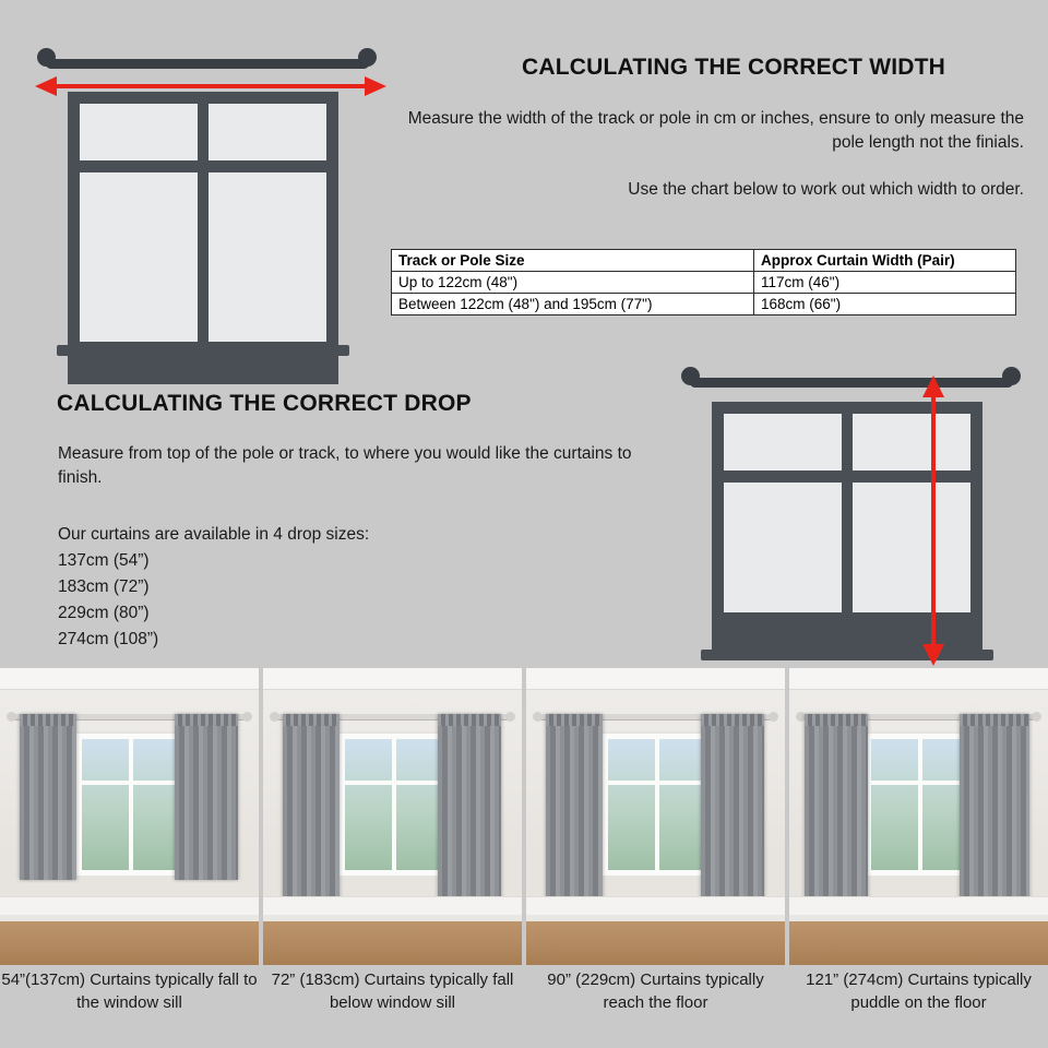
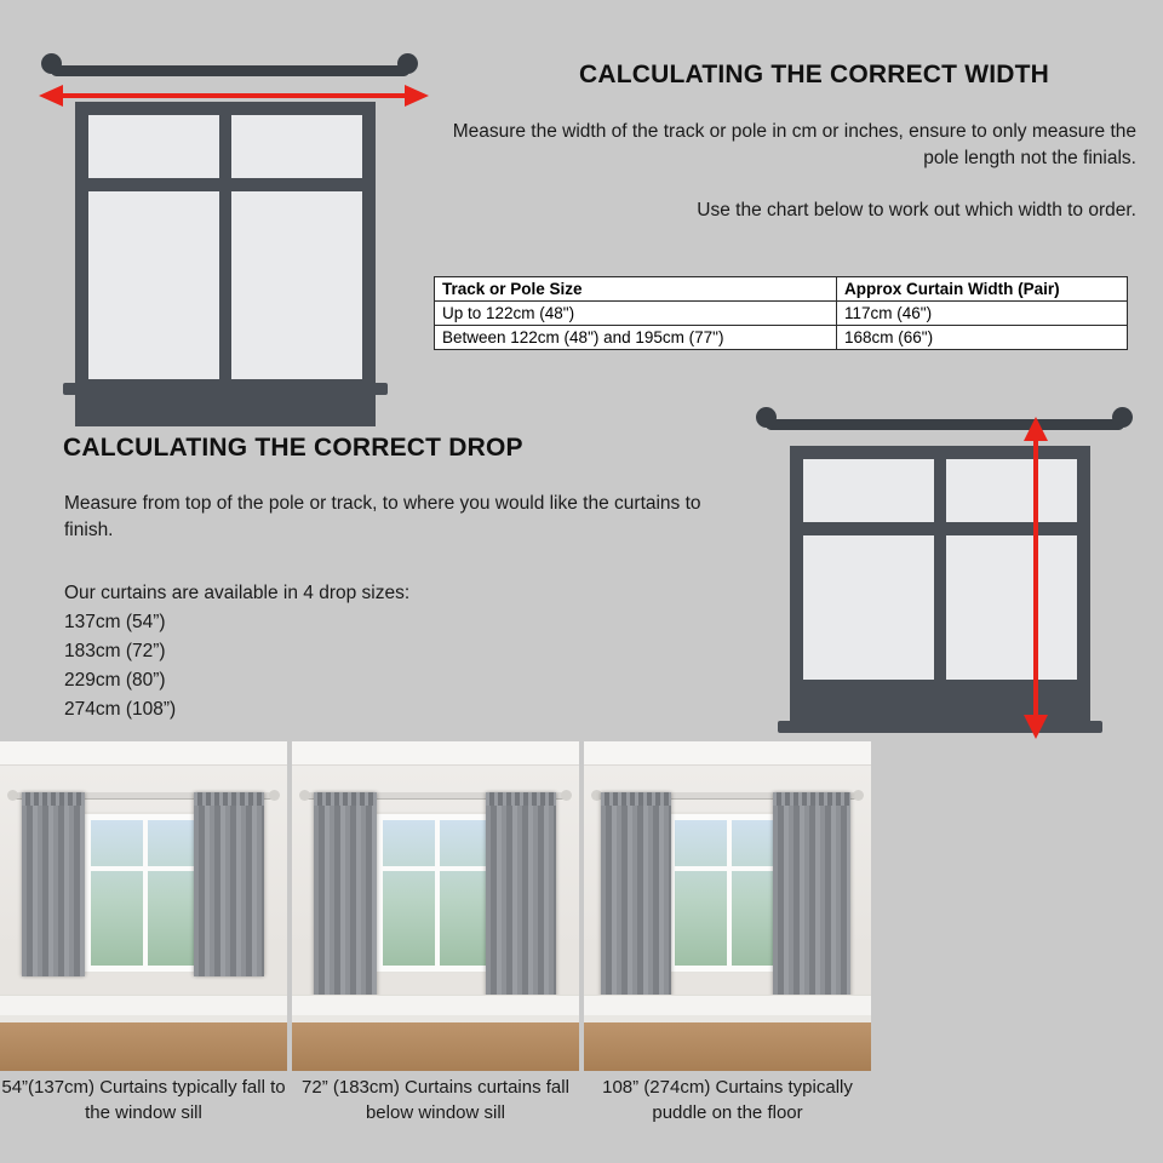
  CALCULATING THE CORRECT WIDTH
  Measure the width of the track or pole in cm or inches, ensure to only measure the pole length not the finials.
  Use the chart below to work out which width to order.
  Track or Pole Size	Approx Curtain Width (Pair)
  Up to 122cm (48")	117cm (46")
  Between 122cm (48") and 195cm (77")	168cm (66")
  CALCULATING THE CORRECT DROP
  Measure from top of the pole or track, to where you would like the curtains to finish.
  Our curtains are available in 4 drop sizes:
  137cm (54”)
  183cm (72”)
  229cm (80”)
  274cm (108”)
  54”(137cm) Curtains typically fall to the window sill
- 72” (183cm) Curtains typically fall below window sill
+ 72” (183cm) Curtains curtains fall below window sill
- 90” (229cm) Curtains typically reach the floor
- 121” (274cm) Curtains typically puddle on the floor
+ 108” (274cm) Curtains typically puddle on the floor
